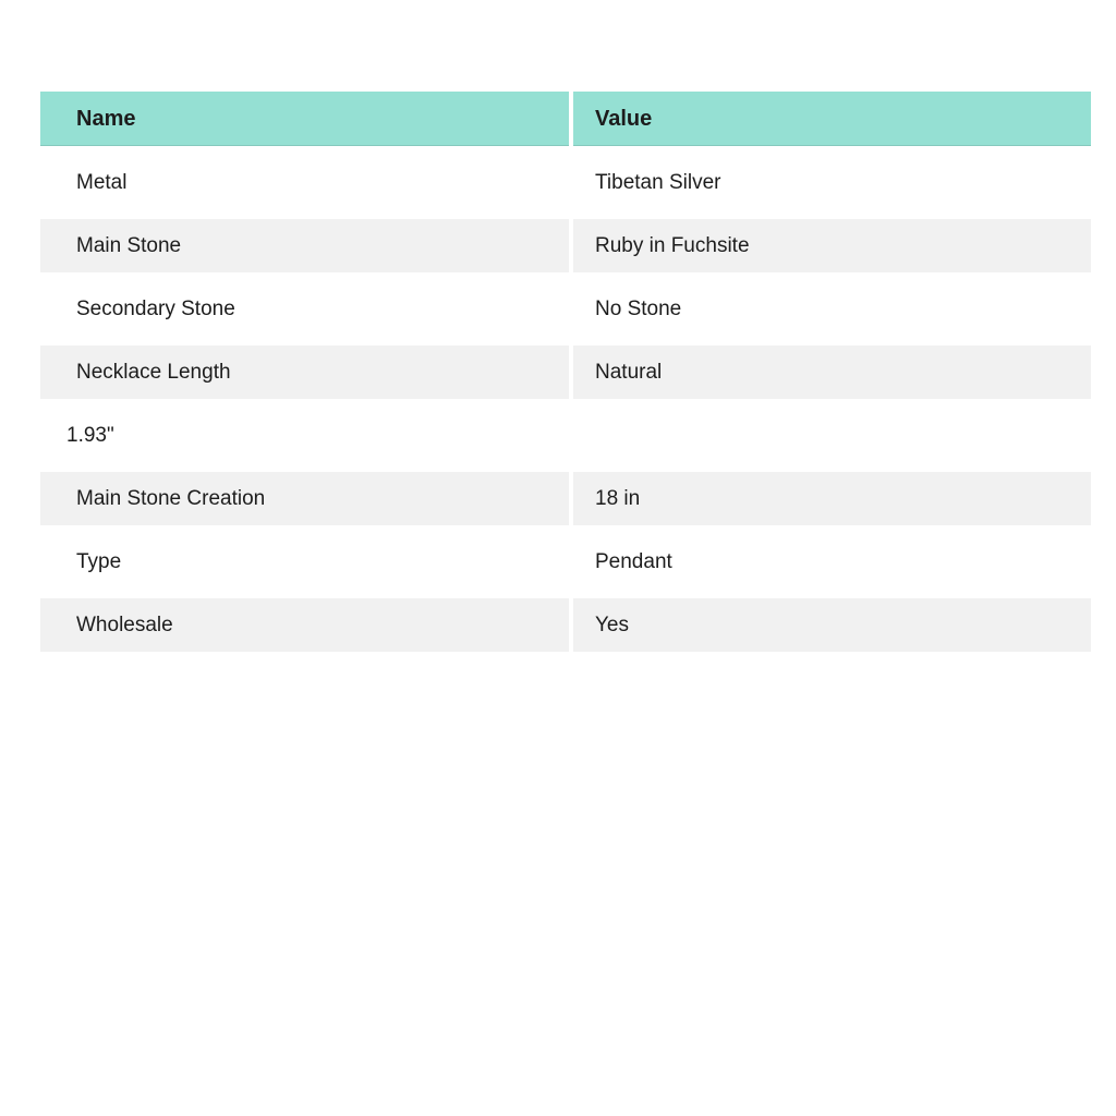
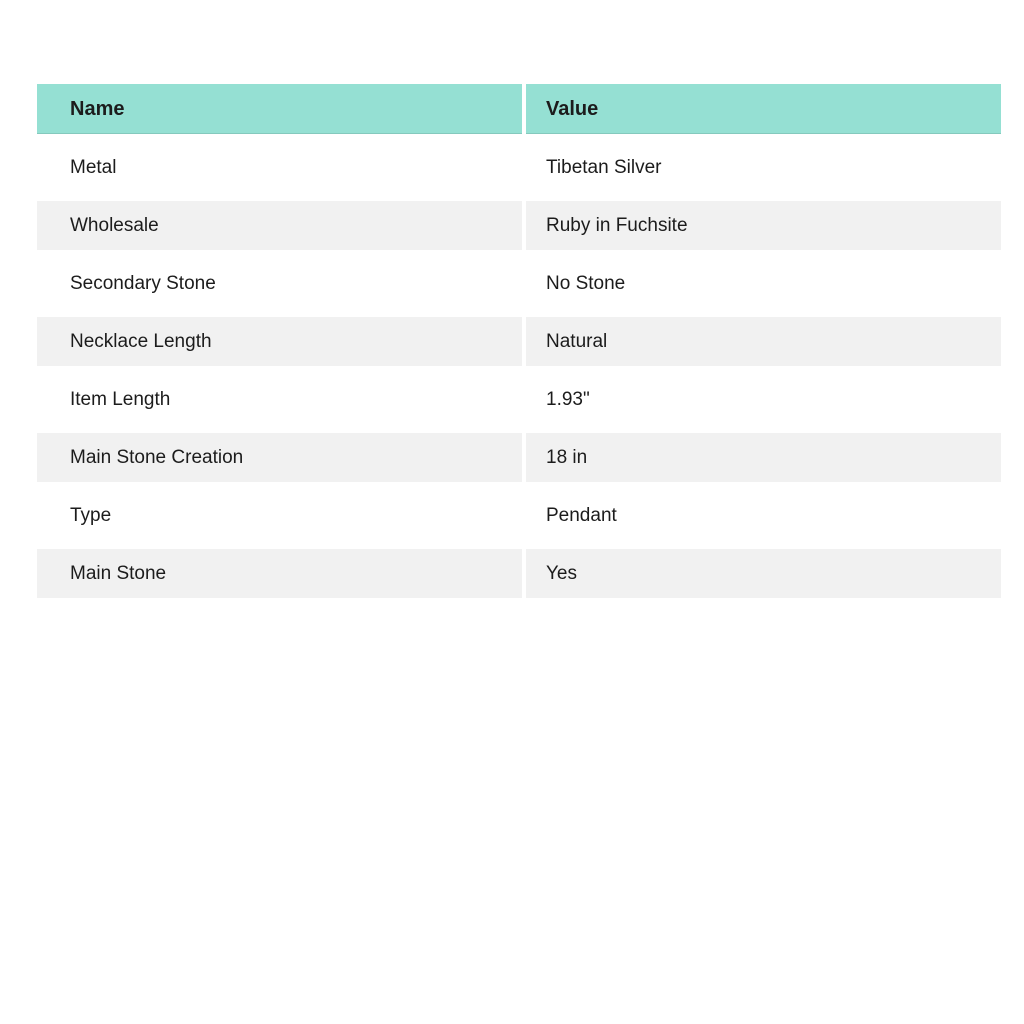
  Name
  Value
  Metal
  Tibetan Silver
- Main Stone
+ Wholesale
  Ruby in Fuchsite
  Secondary Stone
  No Stone
  Necklace Length
  Natural
+ Item Length
  1.93"
  Main Stone Creation
  18 in
  Type
  Pendant
- Wholesale
+ Main Stone
  Yes
